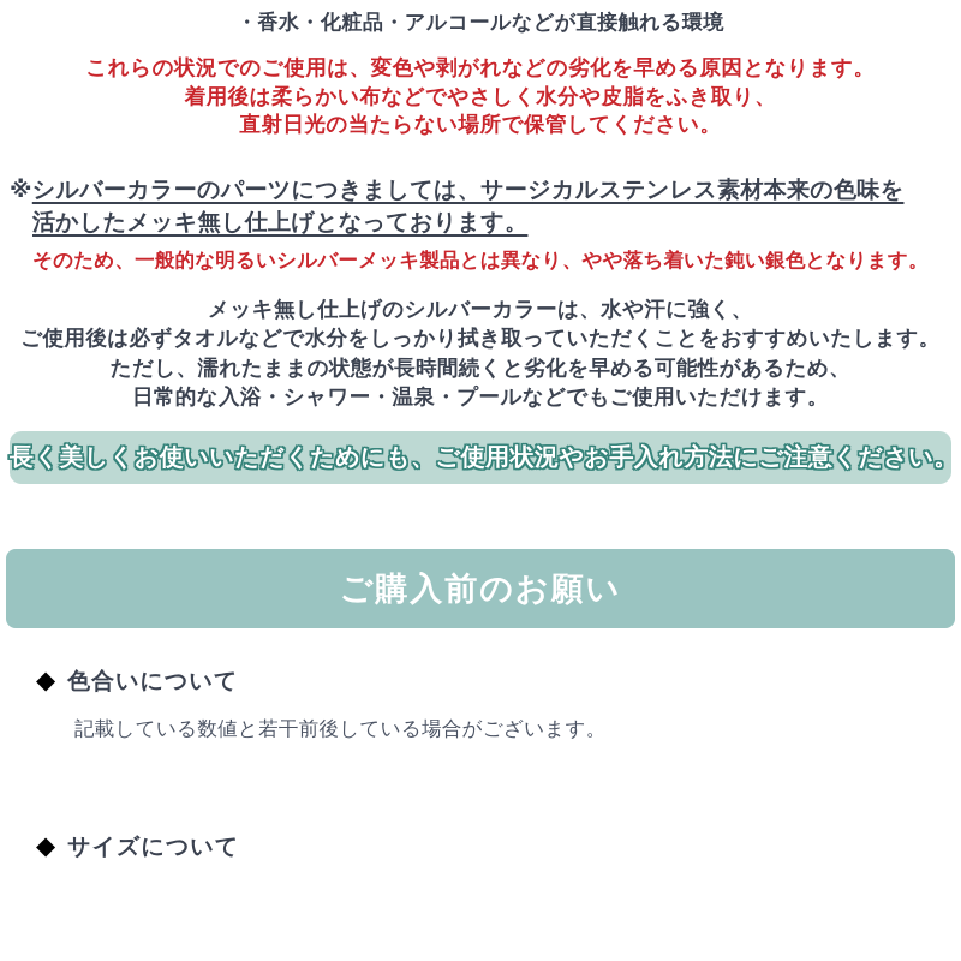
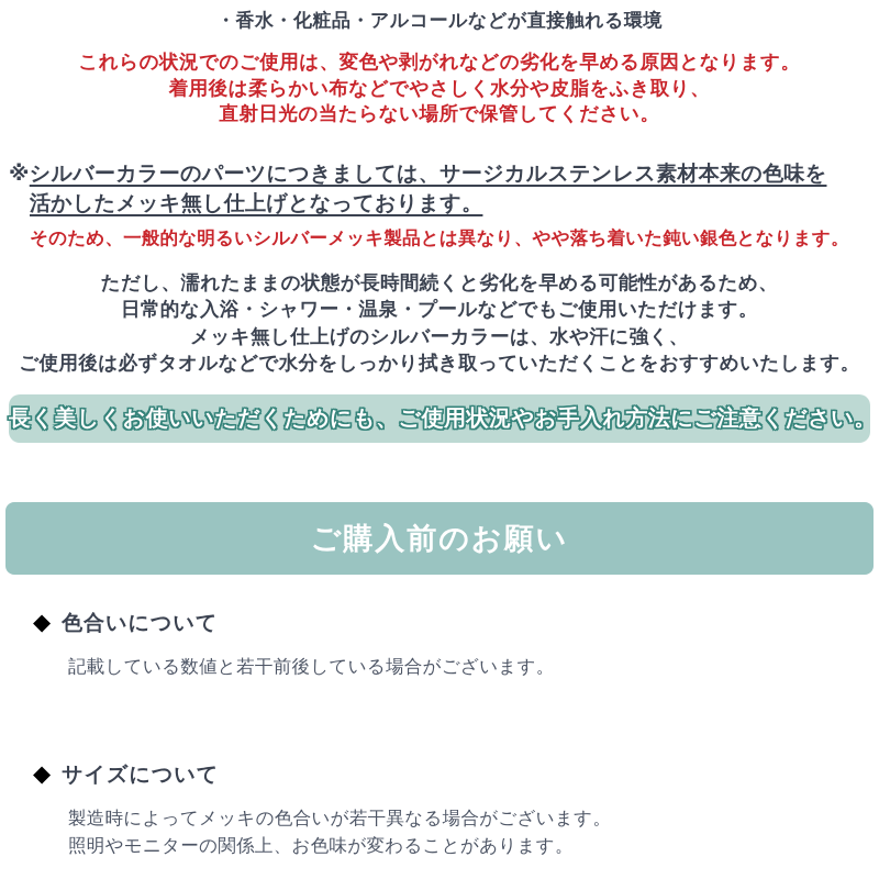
  ・香水・化粧品・アルコールなどが直接触れる環境
  これらの状況でのご使用は、変色や剥がれなどの劣化を早める原因となります。
  着用後は柔らかい布などでやさしく水分や皮脂をふき取り、
  直射日光の当たらない場所で保管してください。
  ※シルバーカラーのパーツにつきましては、サージカルステンレス素材本来の色味を
  活かしたメッキ無し仕上げとなっております。
  そのため、一般的な明るいシルバーメッキ製品とは異なり、やや落ち着いた鈍い銀色となります。
- メッキ無し仕上げのシルバーカラーは、水や汗に強く、
+ ただし、濡れたままの状態が長時間続くと劣化を早める可能性があるため、
- ご使用後は必ずタオルなどで水分をしっかり拭き取っていただくことをおすすめいたします。
+ 日常的な入浴・シャワー・温泉・プールなどでもご使用いただけます。
- ただし、濡れたままの状態が長時間続くと劣化を早める可能性があるため、
+ メッキ無し仕上げのシルバーカラーは、水や汗に強く、
- 日常的な入浴・シャワー・温泉・プールなどでもご使用いただけます。
+ ご使用後は必ずタオルなどで水分をしっかり拭き取っていただくことをおすすめいたします。
  長く美しくお使いいただくためにも、ご使用状況やお手入れ方法にご注意ください。
  ご購入前のお願い
  ◆
  色合いについて
  記載している数値と若干前後している場合がございます。
  ◆
  サイズについて
+ 製造時によってメッキの色合いが若干異なる場合がございます。
+ 照明やモニターの関係上、お色味が変わることがあります。
